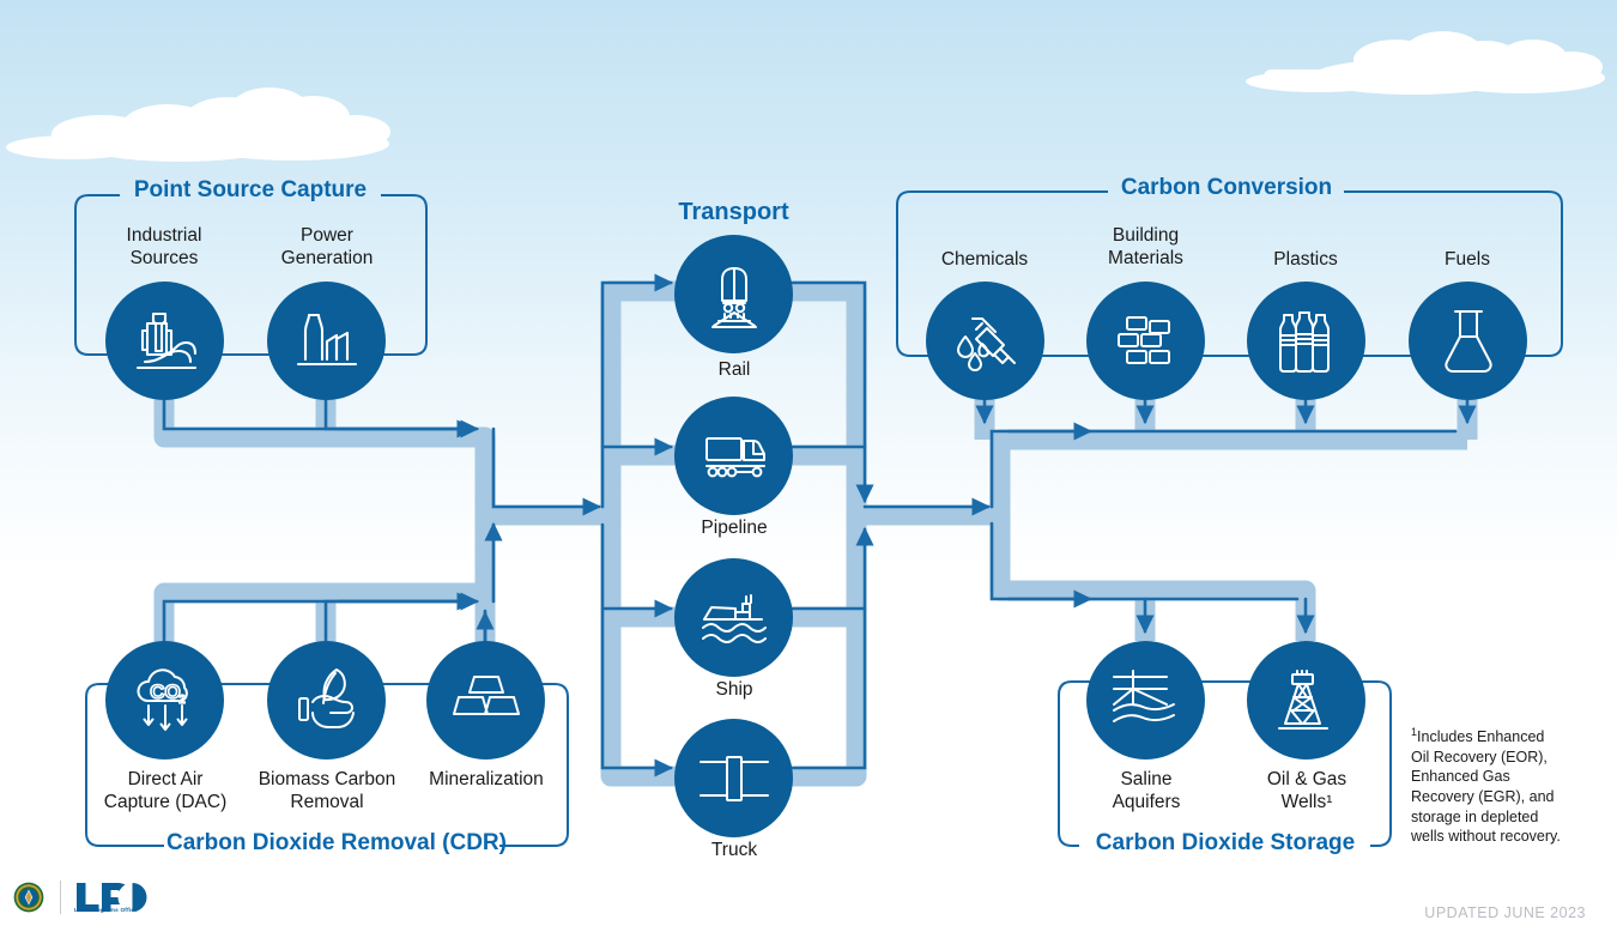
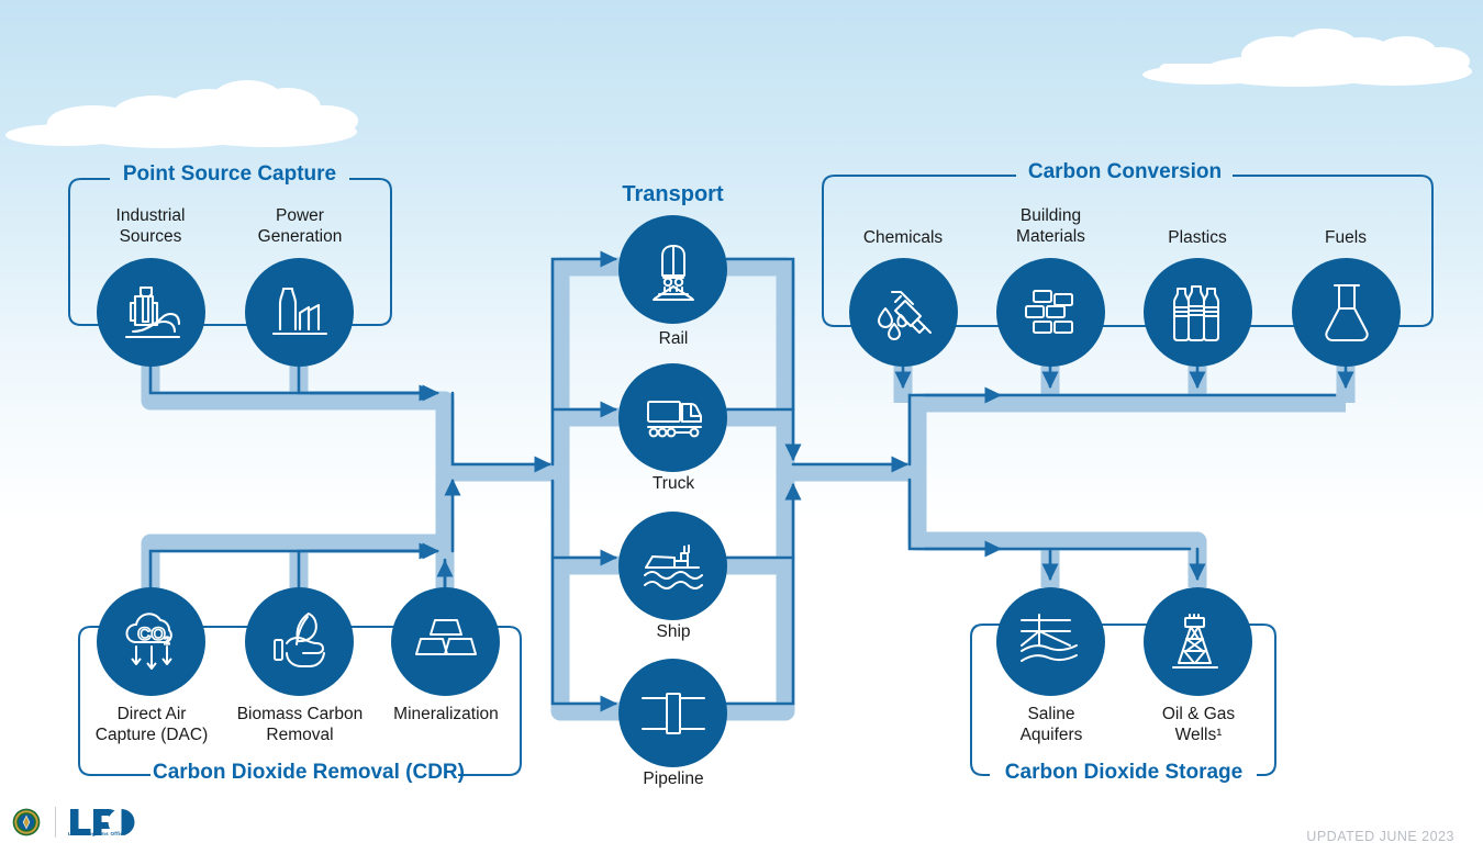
  Point Source Capture
  Transport
  Carbon Conversion
  Carbon Dioxide Removal (CDR)
  Carbon Dioxide Storage
  Industrial
  Sources
  Power
  Generation
  Rail
- Pipeline
+ Truck
  Ship
- Truck
+ Pipeline
  Chemicals
  Building
  Materials
  Plastics
  Fuels
  CO
  2
  Direct Air
  Capture (DAC)
  Biomass Carbon
  Removal
  Mineralization
  Saline
  Aquifers
  Oil & Gas
  Wells¹
- 1Includes Enhanced Oil Recovery (EOR), Enhanced Gas Recovery (EGR), and storage in depleted wells without recovery.
  UPDATED JUNE 2023
